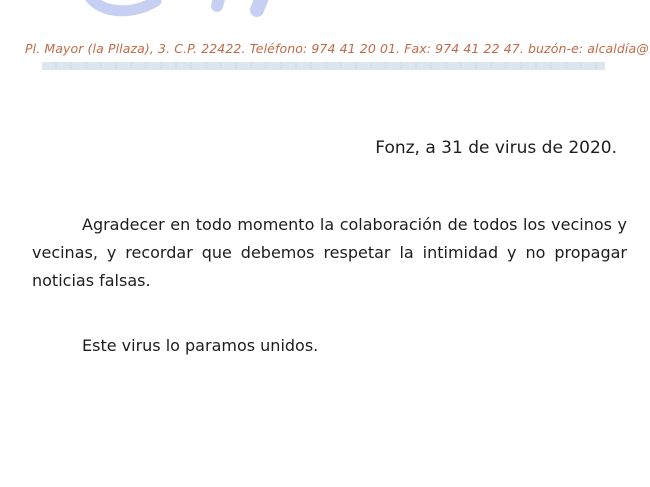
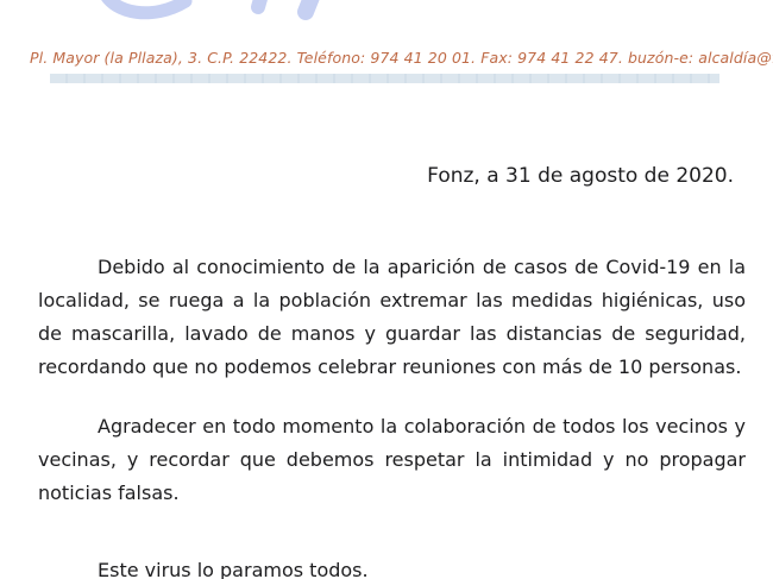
  Pl. Mayor (la Pllaza), 3. C.P. 22422. Teléfono: 974 41 20 01. Fax: 974 41 22 47. buzón-e: alcaldía@
- Fonz, a 31 de virus de 2020.
+ Fonz, a 31 de agosto de 2020.
+ Debido al conocimiento de la aparición de casos de Covid-19 en la localidad, se ruega a la población extremar las medidas higiénicas, uso de mascarilla, lavado de manos y guardar las distancias de seguridad, recordando que no podemos celebrar reuniones con más de 10 personas.
  Agradecer en todo momento la colaboración de todos los vecinos y vecinas, y recordar que debemos respetar la intimidad y no propagar noticias falsas.
- Este virus lo paramos unidos.
+ Este virus lo paramos todos.
